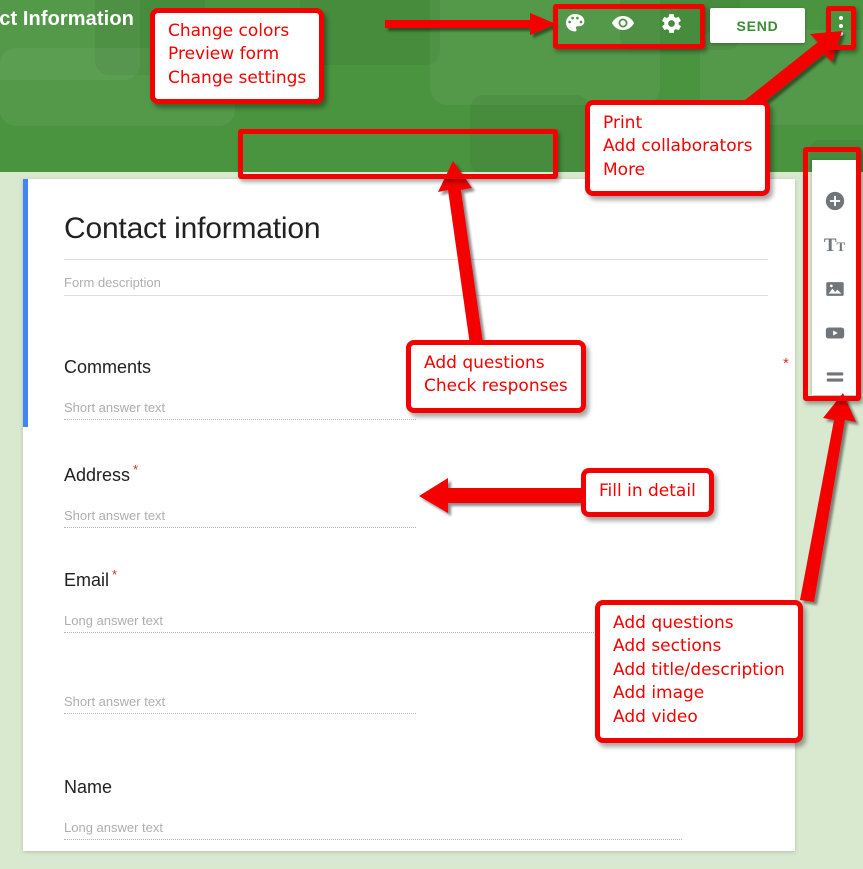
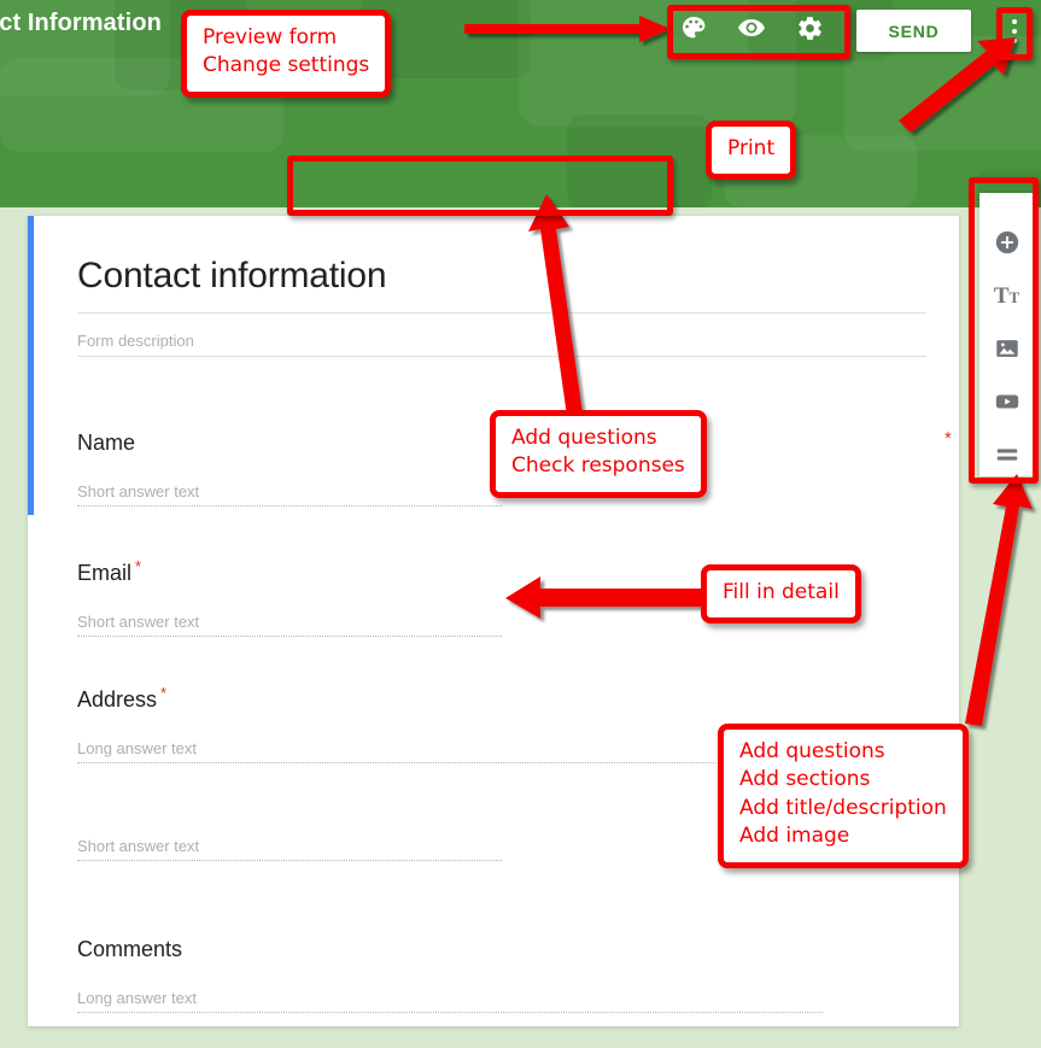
  ct Information
  SEND
  Contact information
  Form description
  *
- Comments
+ Name
  Short answer text
- Address *
+ Email *
  Short answer text
- Email *
+ Address *
  Long answer text
  Short answer text
- Name
+ Comments
  Long answer text
  TT
- Change colors
  Preview form
  Change settings
  Print
- Add collaborators
- More
  Add questions
  Check responses
  Fill in detail
  Add questions
  Add sections
  Add title/description
  Add image
- Add video
